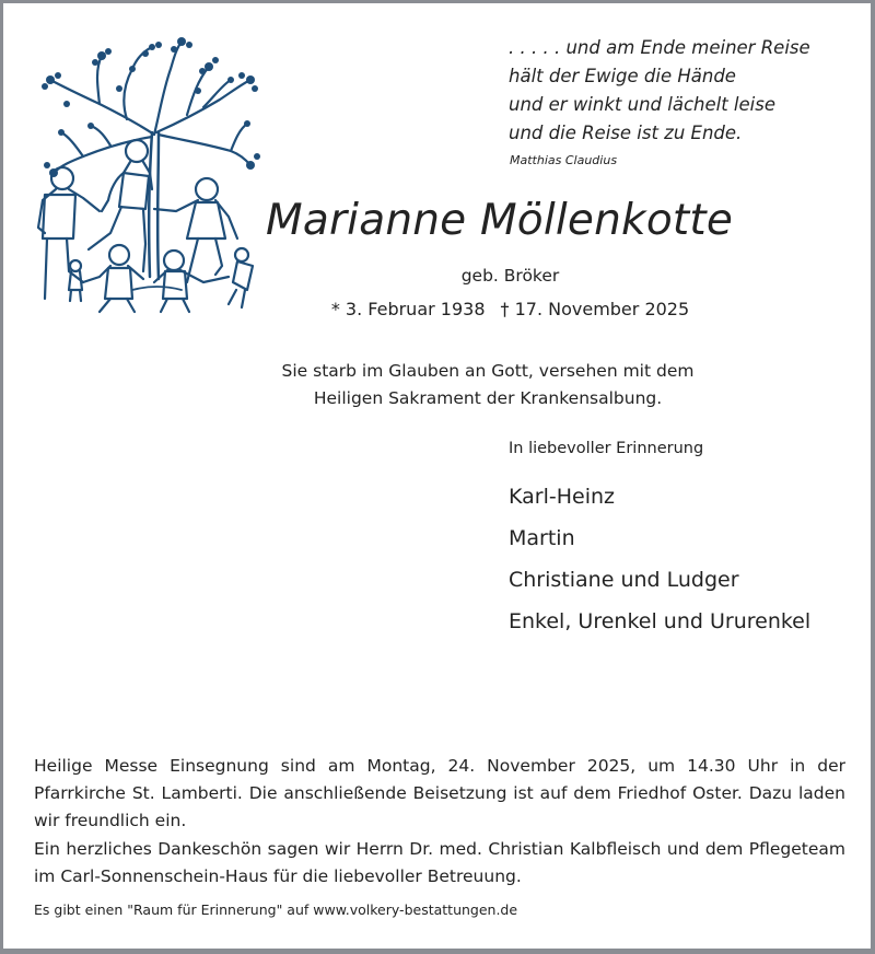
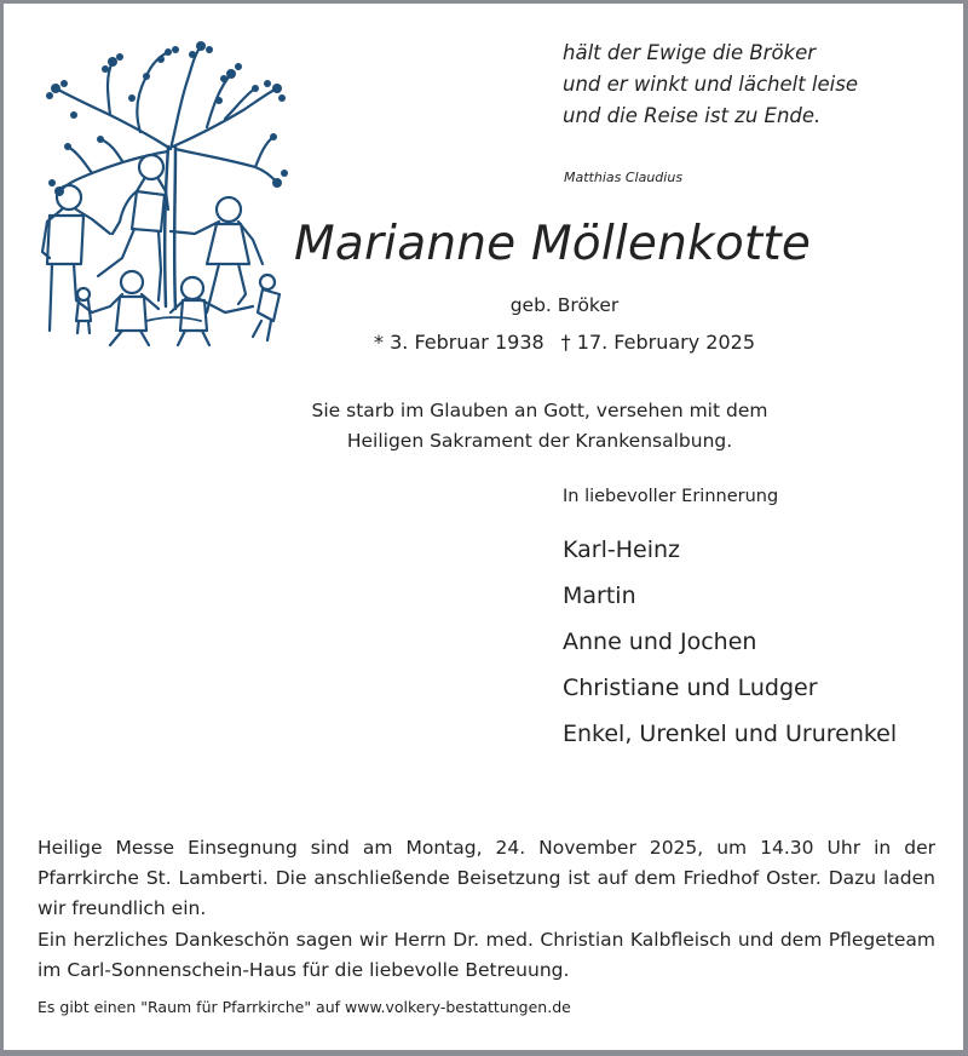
- . . . . . und am Ende meiner Reise
- hält der Ewige die Hände
+ hält der Ewige die Bröker
  und er winkt und lächelt leise
  und die Reise ist zu Ende.
  Matthias Claudius
  Marianne Möllenkotte
  geb. Bröker
- * 3. Februar 1938 † 17. November 2025
+ * 3. Februar 1938 † 17. February 2025
  Sie starb im Glauben an Gott, versehen mit dem
  Heiligen Sakrament der Krankensalbung.
  In liebevoller Erinnerung
  Karl-Heinz
  Martin
+ Anne und Jochen
  Christiane und Ludger
  Enkel, Urenkel und Ururenkel
  Heilige Messe Einsegnung sind am Montag, 24. November 2025, um 14.30 Uhr in der Pfarrkirche St. Lamberti. Die anschließende Beisetzung ist auf dem Friedhof Oster. Dazu laden wir freundlich ein.
- Ein herzliches Dankeschön sagen wir Herrn Dr. med. Christian Kalbfleisch und dem Pflegeteam im Carl-Sonnenschein-Haus für die liebevoller Betreuung.
+ Ein herzliches Dankeschön sagen wir Herrn Dr. med. Christian Kalbfleisch und dem Pflegeteam im Carl-Sonnenschein-Haus für die liebevolle Betreuung.
- Es gibt einen "Raum für Erinnerung" auf www.volkery-bestattungen.de
+ Es gibt einen "Raum für Pfarrkirche" auf www.volkery-bestattungen.de
